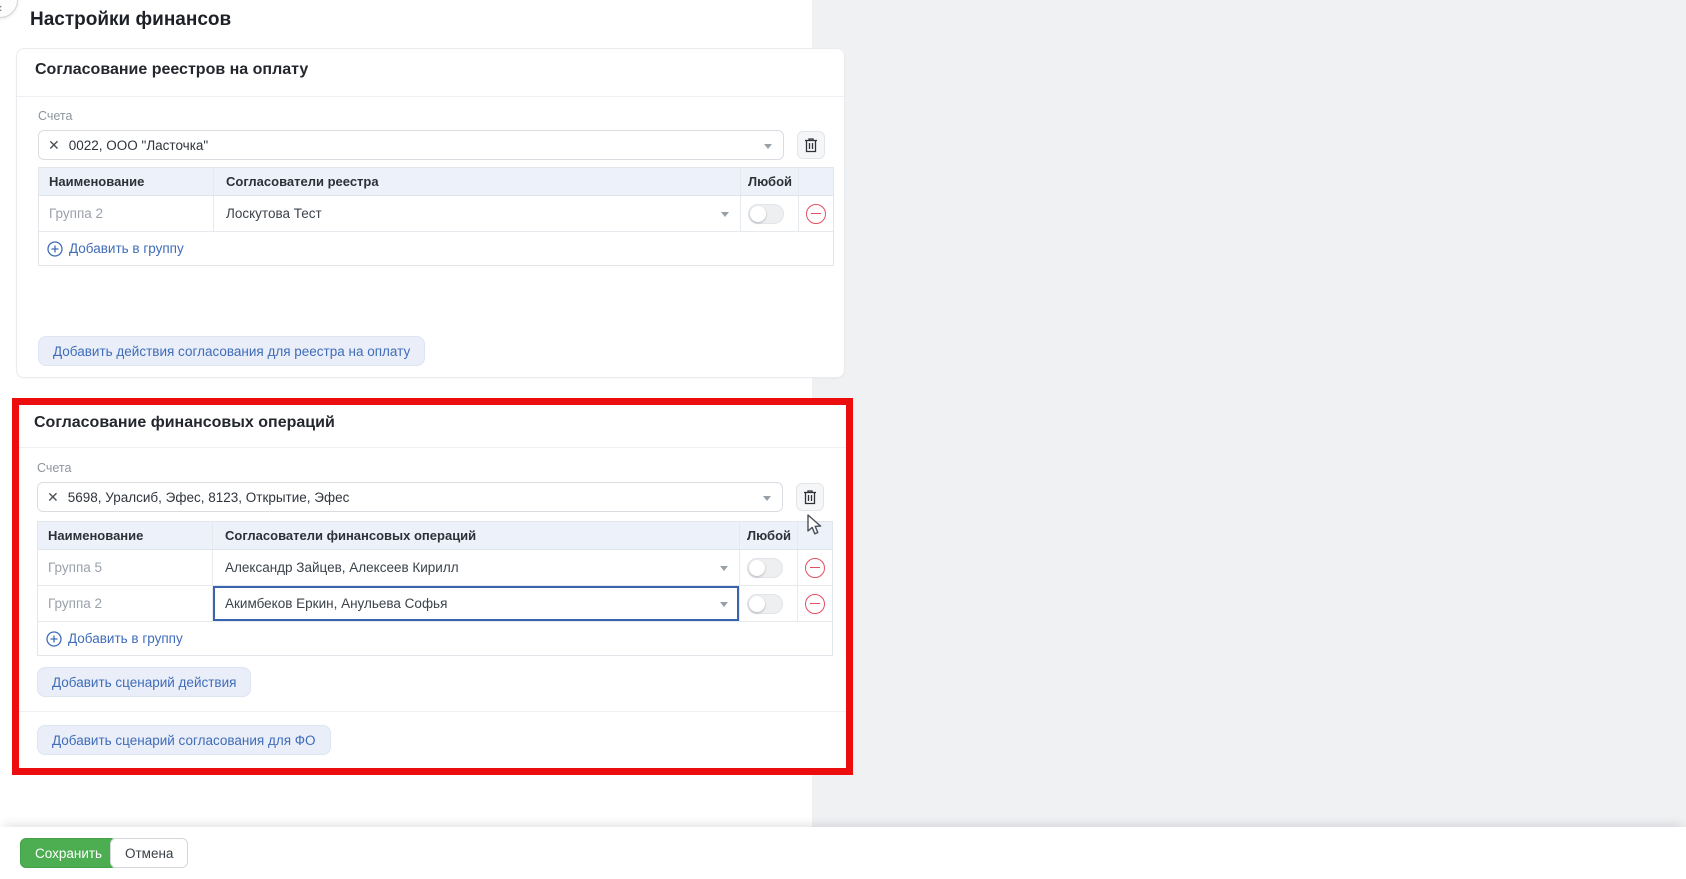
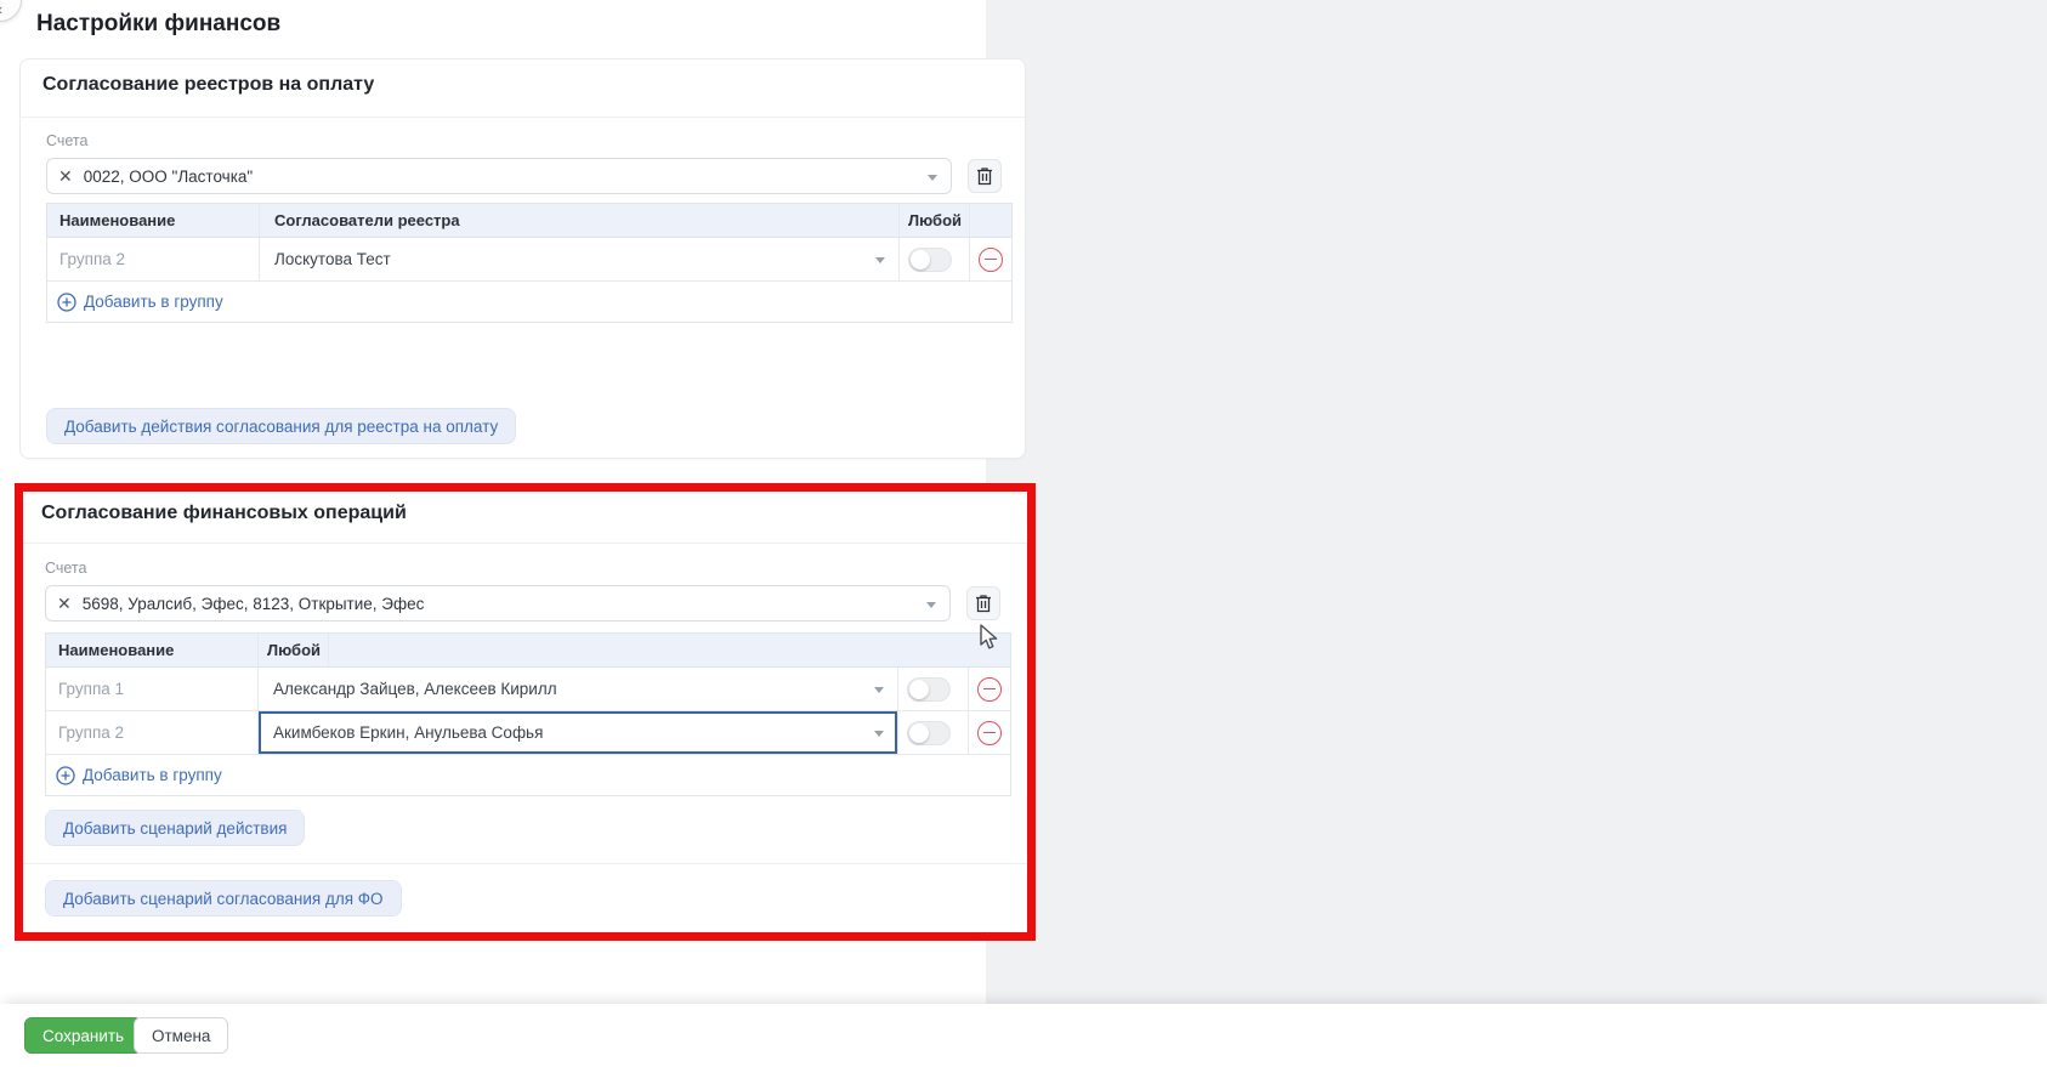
  ‹
  Настройки финансов
  Согласование реестров на оплату
  Счета
  ✕
  0022, ООО "Ласточка"
  Наименование
  Согласователи реестра
  Любой
  Группа 2
  Лоскутова Тест
  Добавить в группу
  Добавить действия согласования для реестра на оплату
  Согласование финансовых операций
  Счета
  ✕
  5698, Уралсиб, Эфес, 8123, Открытие, Эфес
  Наименование
- Согласователи финансовых операций
  Любой
- Группа 5
+ Группа 1
  Александр Зайцев, Алексеев Кирилл
  Группа 2
  Акимбеков Еркин, Анульева Софья
  Добавить в группу
  Добавить сценарий действия
  Добавить сценарий согласования для ФО
  Сохранить
  Отмена
